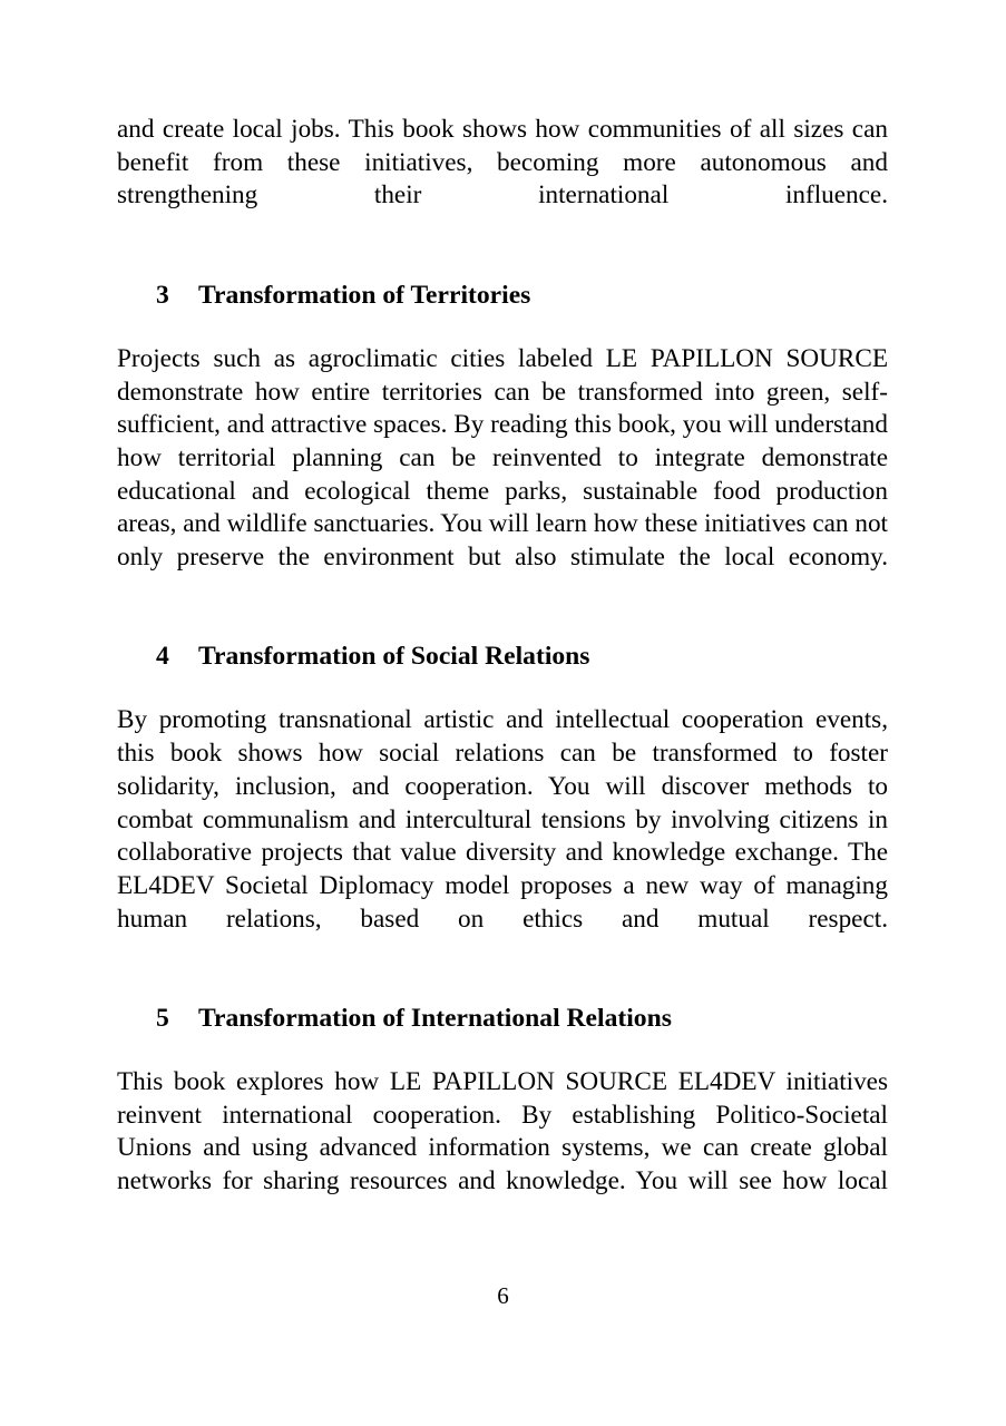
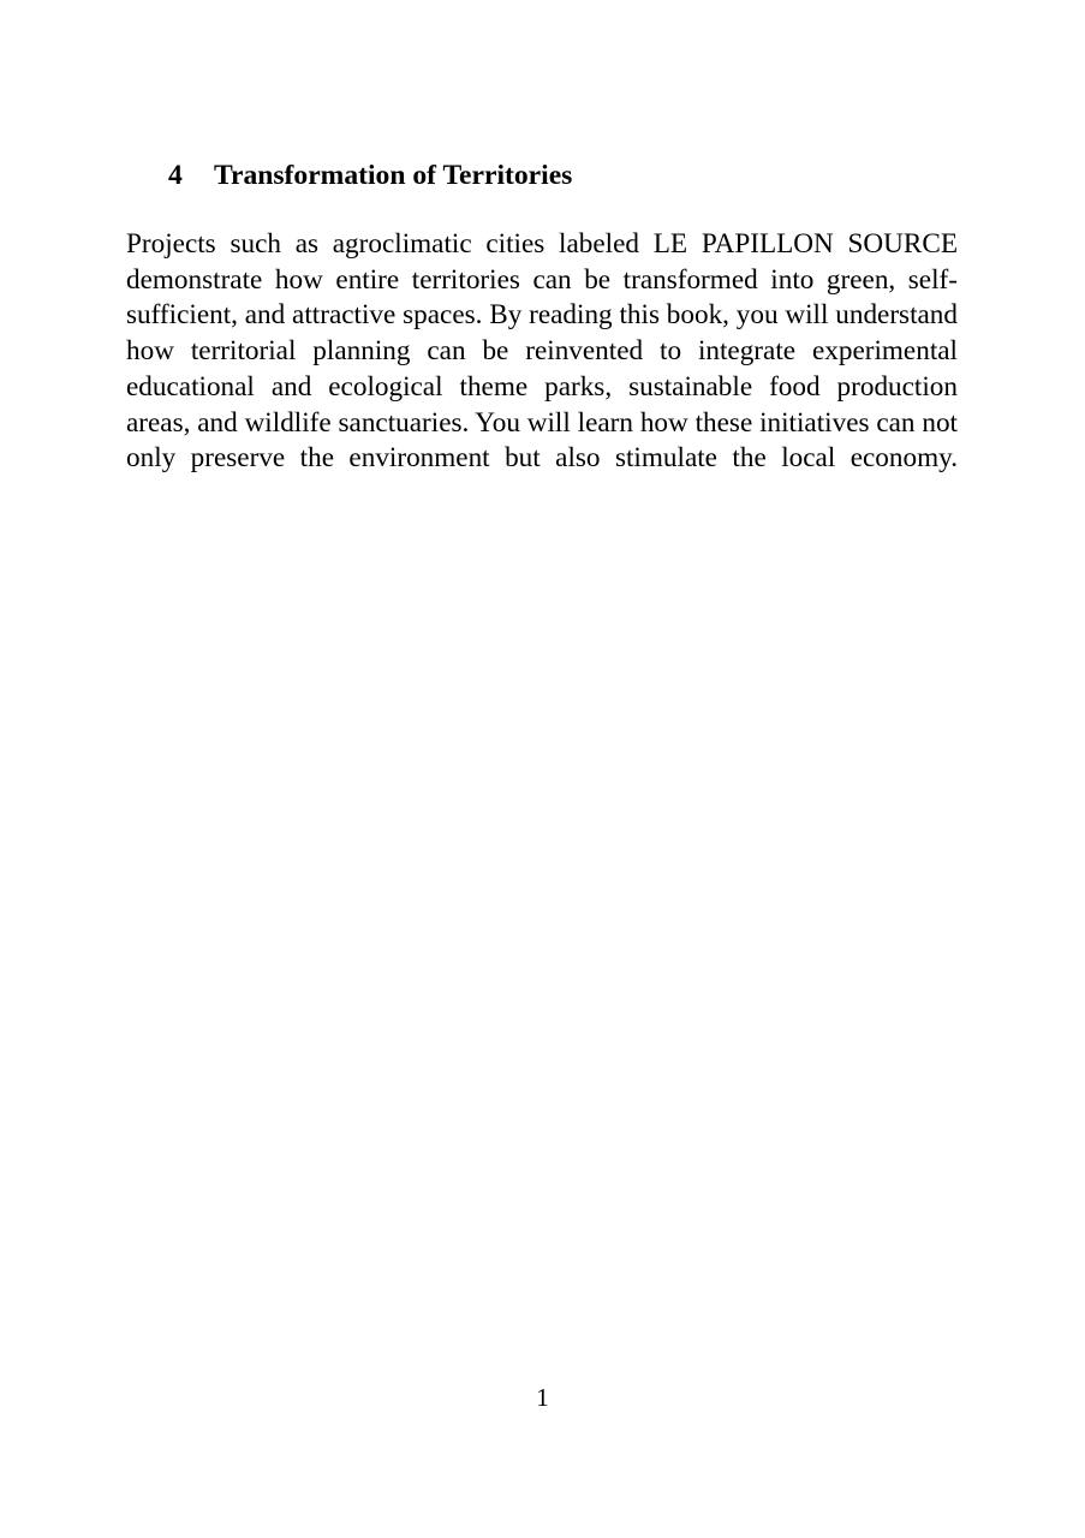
- and create local jobs. This book shows how communities of all sizes can benefit from these initiatives, becoming more autonomous and strengthening their international influence.
- 3 Transformation of Territories
+ 4 Transformation of Territories
- Projects such as agroclimatic cities labeled LE PAPILLON SOURCE demonstrate how entire territories can be transformed into green, self-sufficient, and attractive spaces. By reading this book, you will understand how territorial planning can be reinvented to integrate demonstrate educational and ecological theme parks, sustainable food production areas, and wildlife sanctuaries. You will learn how these initiatives can not only preserve the environment but also stimulate the local economy.
+ Projects such as agroclimatic cities labeled LE PAPILLON SOURCE demonstrate how entire territories can be transformed into green, self-sufficient, and attractive spaces. By reading this book, you will understand how territorial planning can be reinvented to integrate experimental educational and ecological theme parks, sustainable food production areas, and wildlife sanctuaries. You will learn how these initiatives can not only preserve the environment but also stimulate the local economy.
- 4 Transformation of Social Relations
- By promoting transnational artistic and intellectual cooperation events, this book shows how social relations can be transformed to foster solidarity, inclusion, and cooperation. You will discover methods to combat communalism and intercultural tensions by involving citizens in collaborative projects that value diversity and knowledge exchange. The EL4DEV Societal Diplomacy model proposes a new way of managing human relations, based on ethics and mutual respect.
- 5 Transformation of International Relations
- This book explores how LE PAPILLON SOURCE EL4DEV initiatives reinvent international cooperation. By establishing Politico-Societal Unions and using advanced information systems, we can create global networks for sharing resources and knowledge. You will see how local
- 6
+ 1
